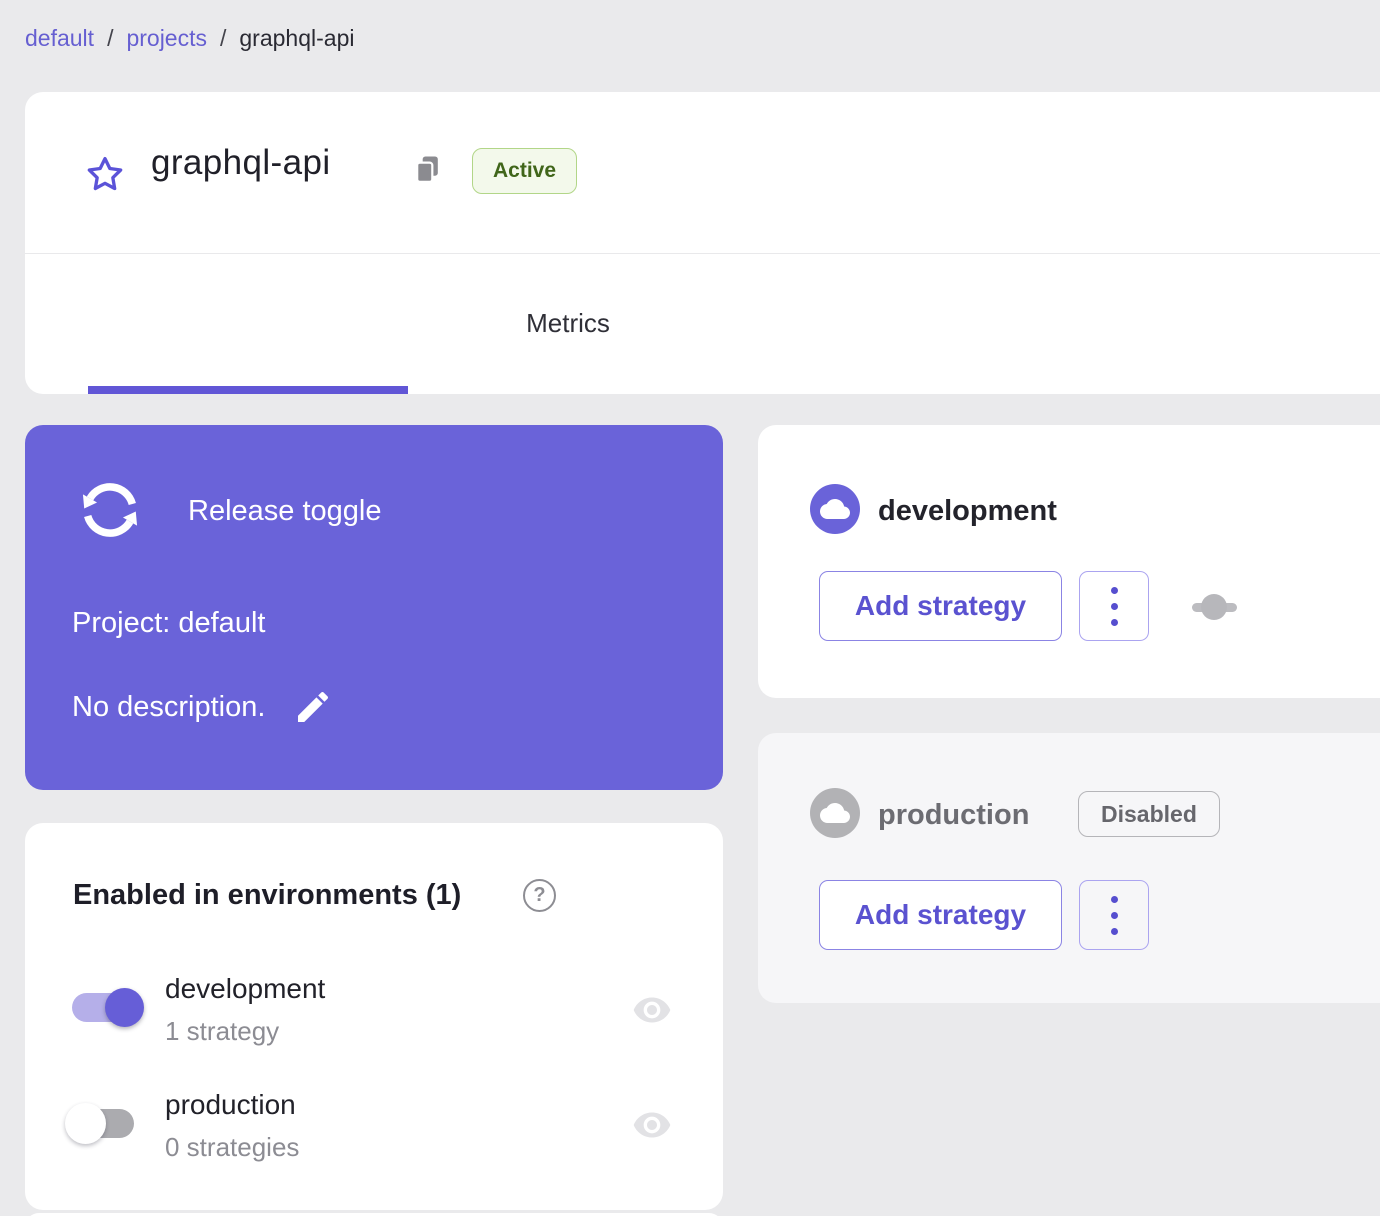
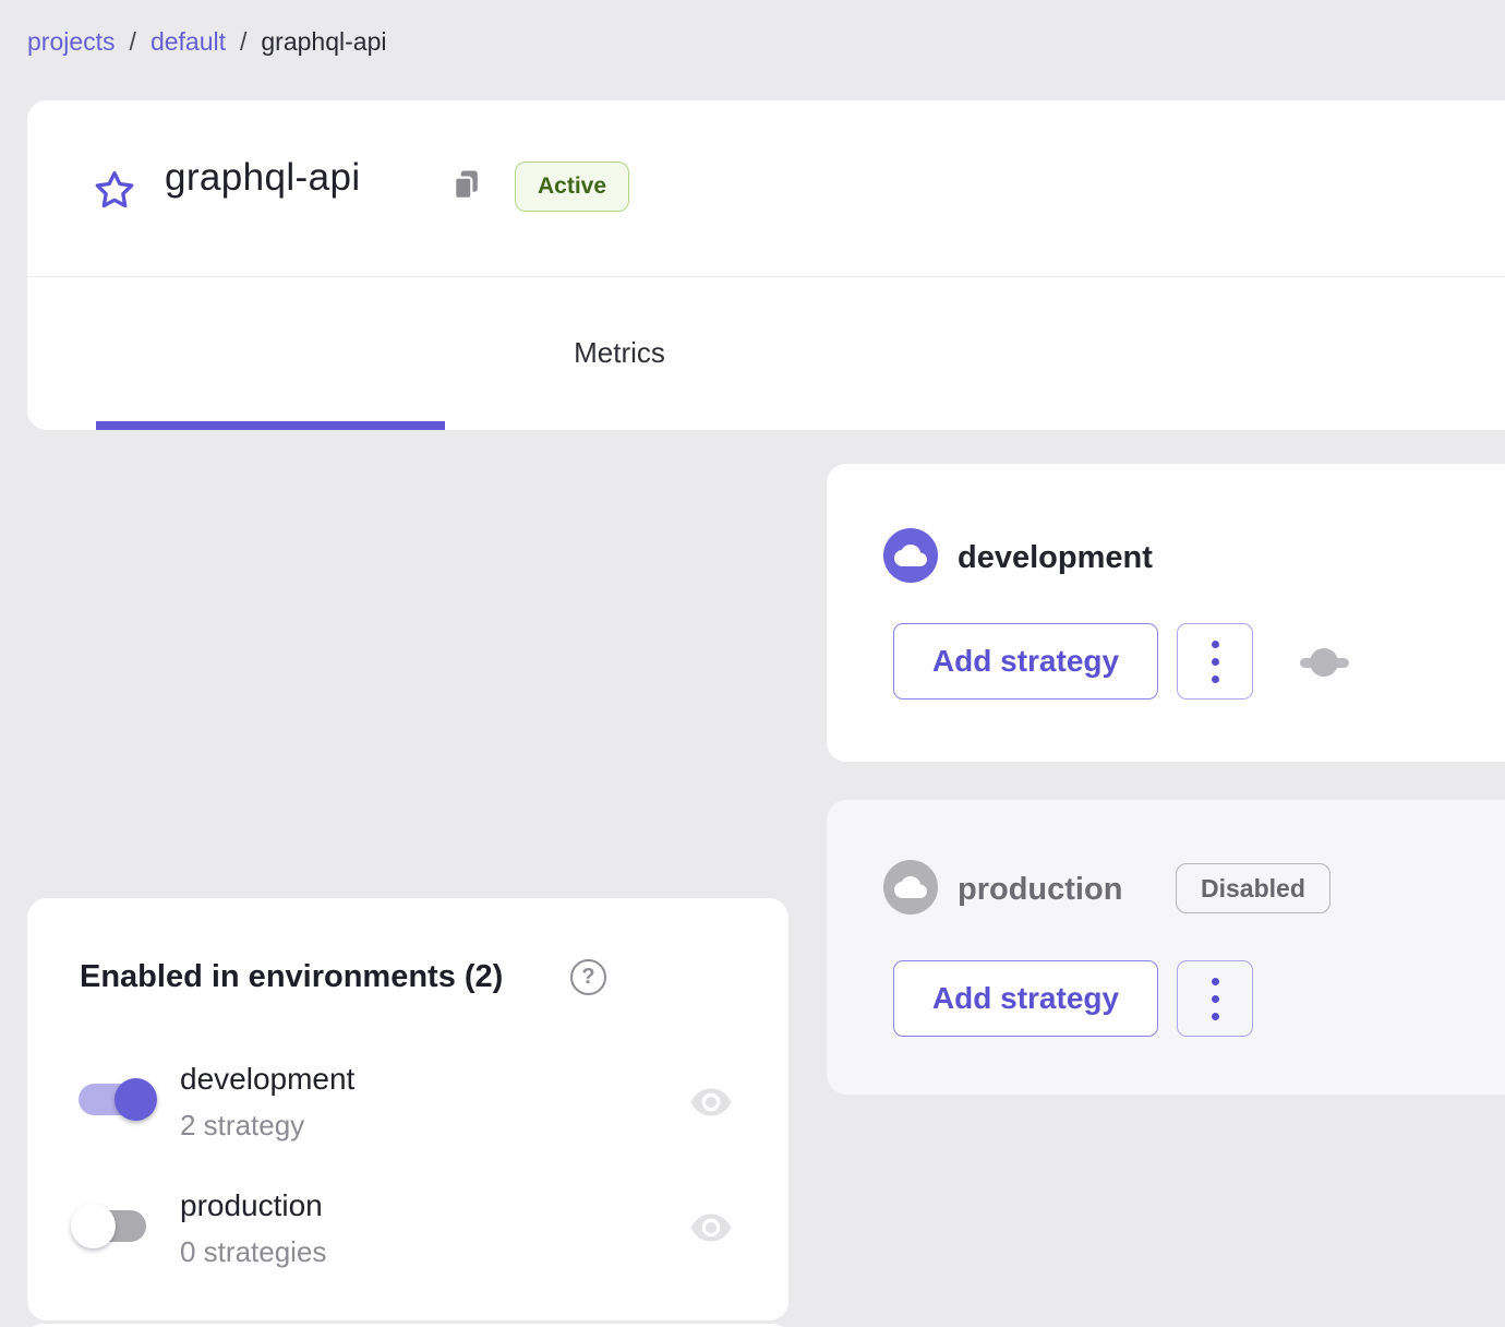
- default
+ projects
  /
- projects
+ default
  /
  graphql-api
  graphql-api
  Active
  Metrics
- Release toggle
- Project: default
- No description.
  development
  Add strategy
  production
  Disabled
  Add strategy
- Enabled in environments (1)
+ Enabled in environments (2)
  ?
  development
- 1 strategy
+ 2 strategy
  production
  0 strategies
